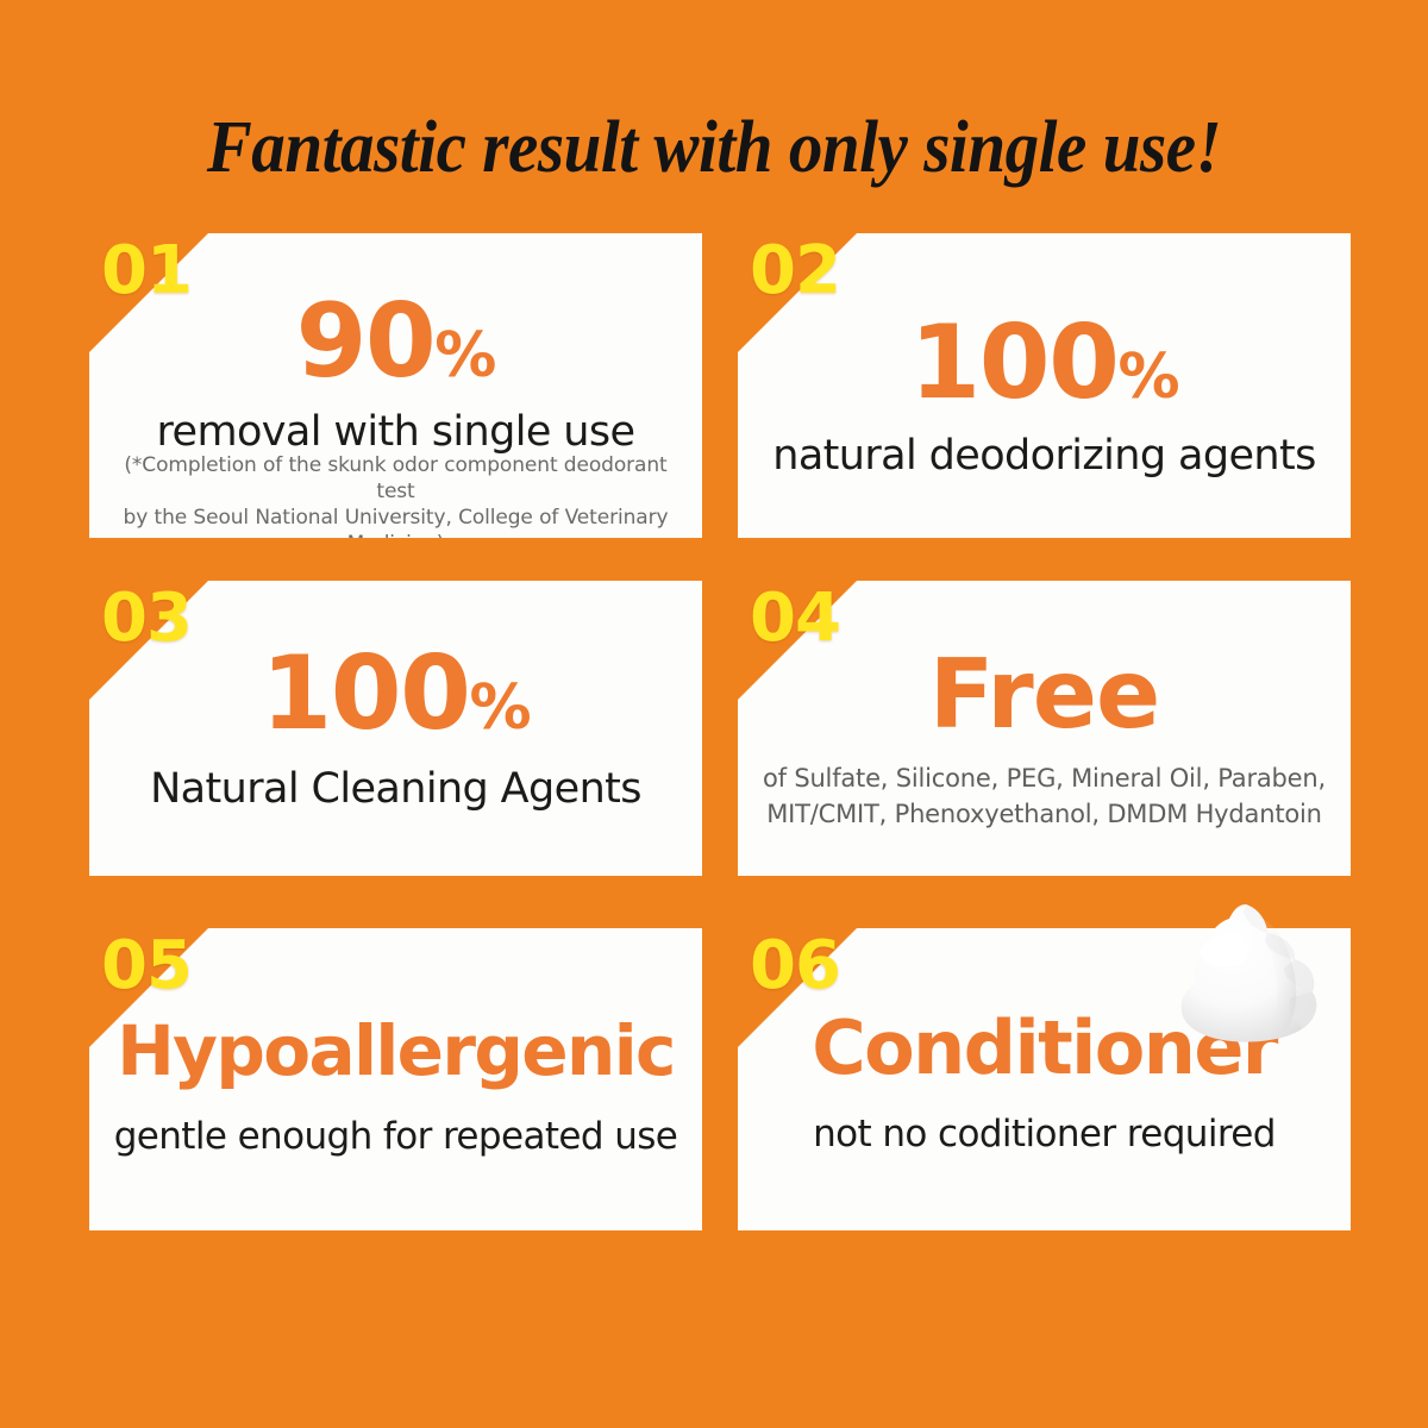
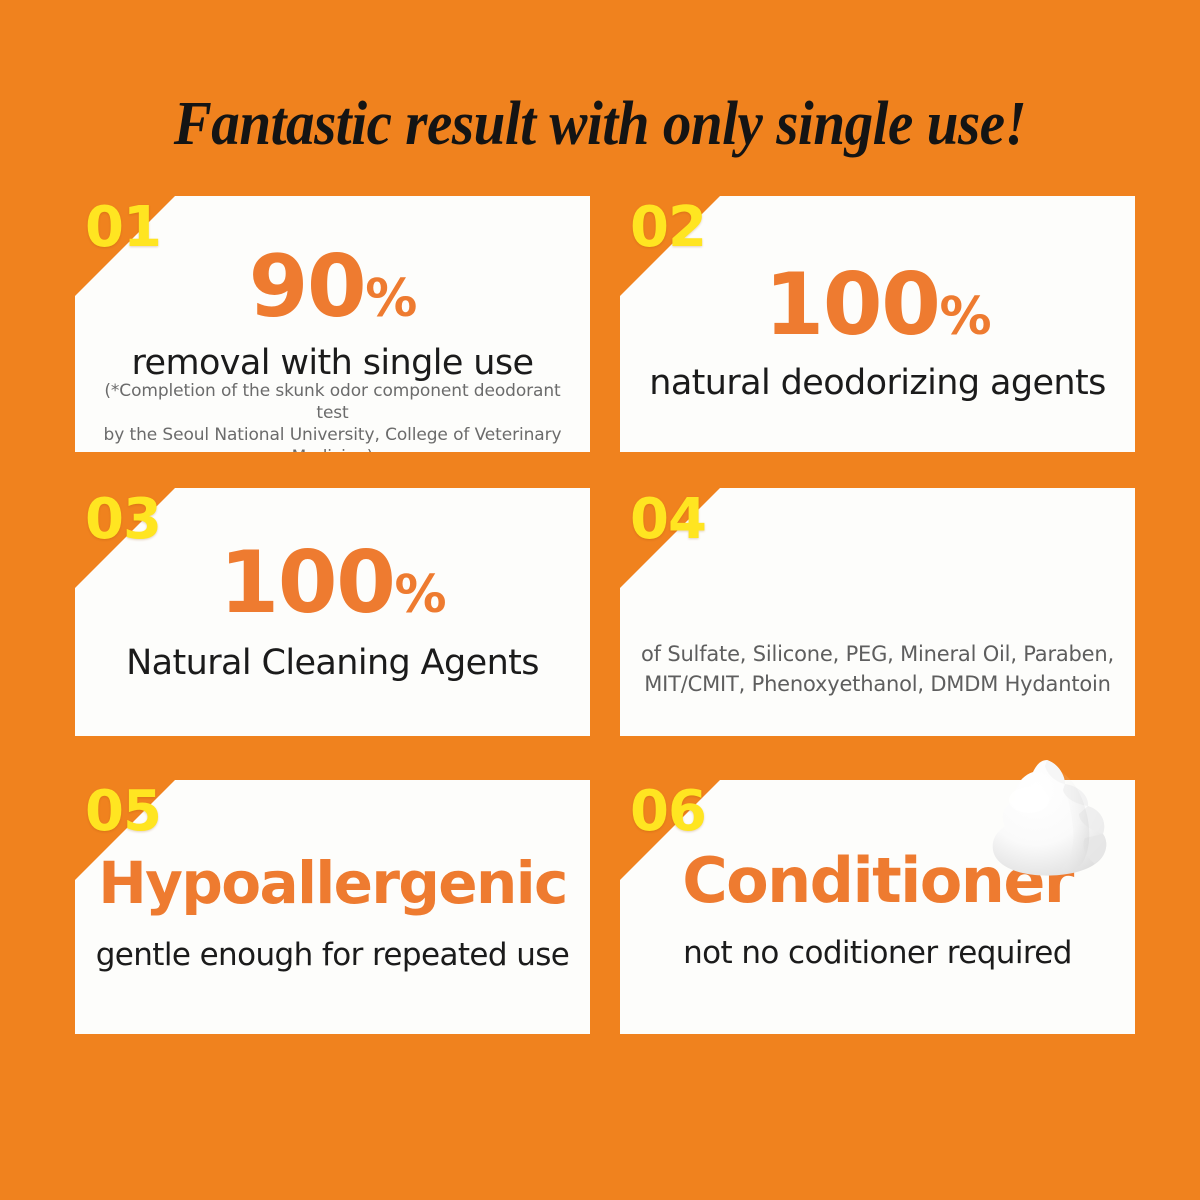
  Fantastic result with only single use!
  90%
  removal with single use
  (*Completion of the skunk odor component deodorant test
  by the Seoul National University, College of Veterinary
  100%
  natural deodorizing agents
  100%
  Natural Cleaning Agents
- Free
  of Sulfate, Silicone, PEG, Mineral Oil, Paraben,
  MIT/CMIT, Phenoxyethanol, DMDM Hydantoin
  Hypoallergenic
  gentle enough for repeated use
  Conditioner
  not no coditioner required
  01
  02
  03
  04
  05
  06
